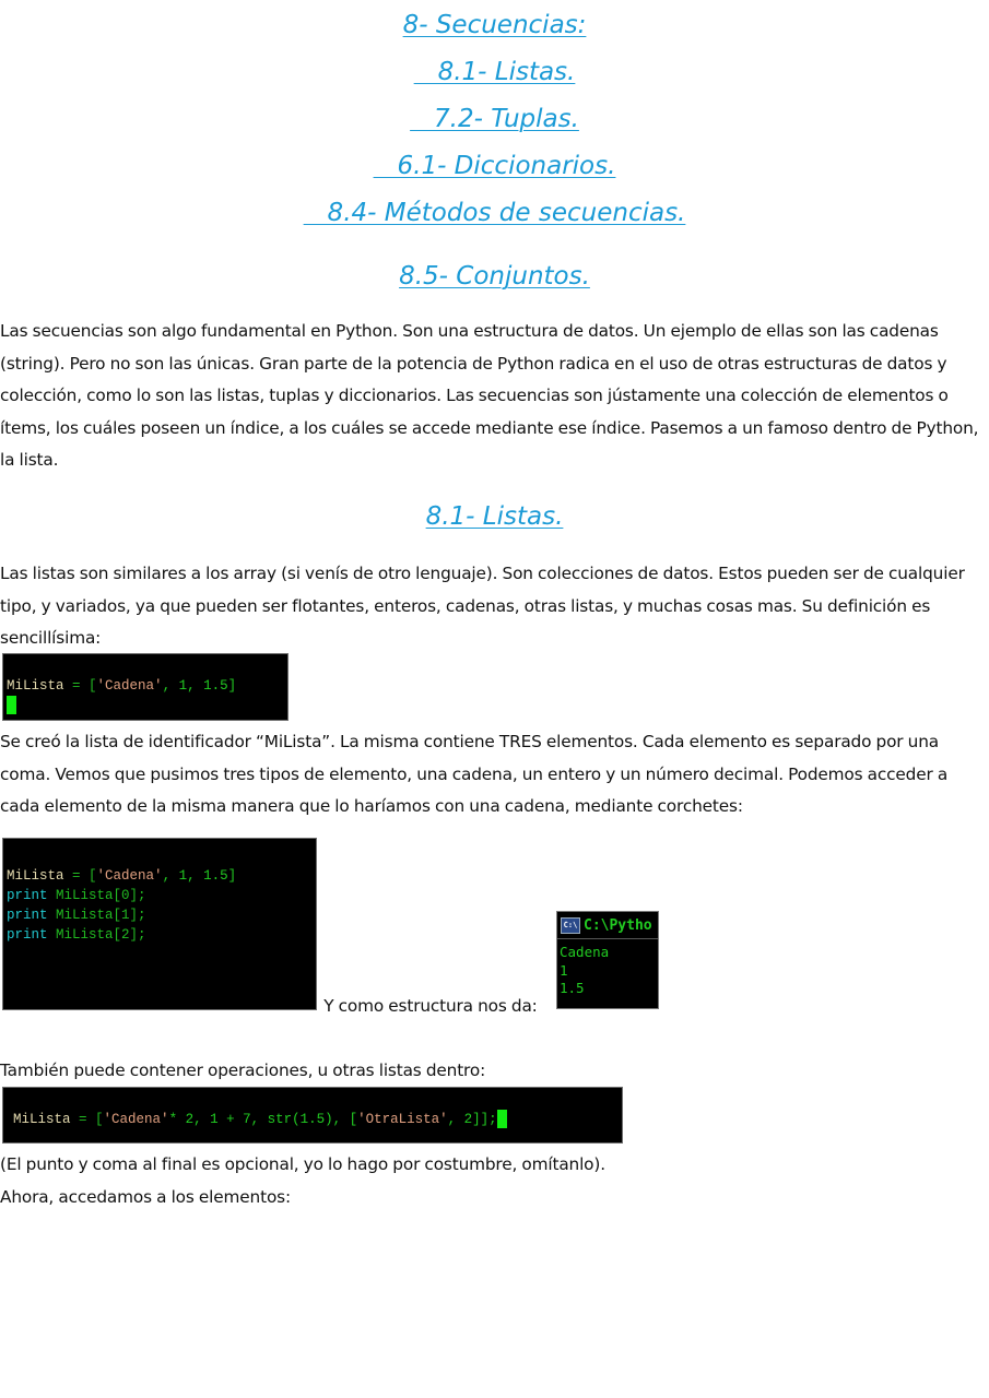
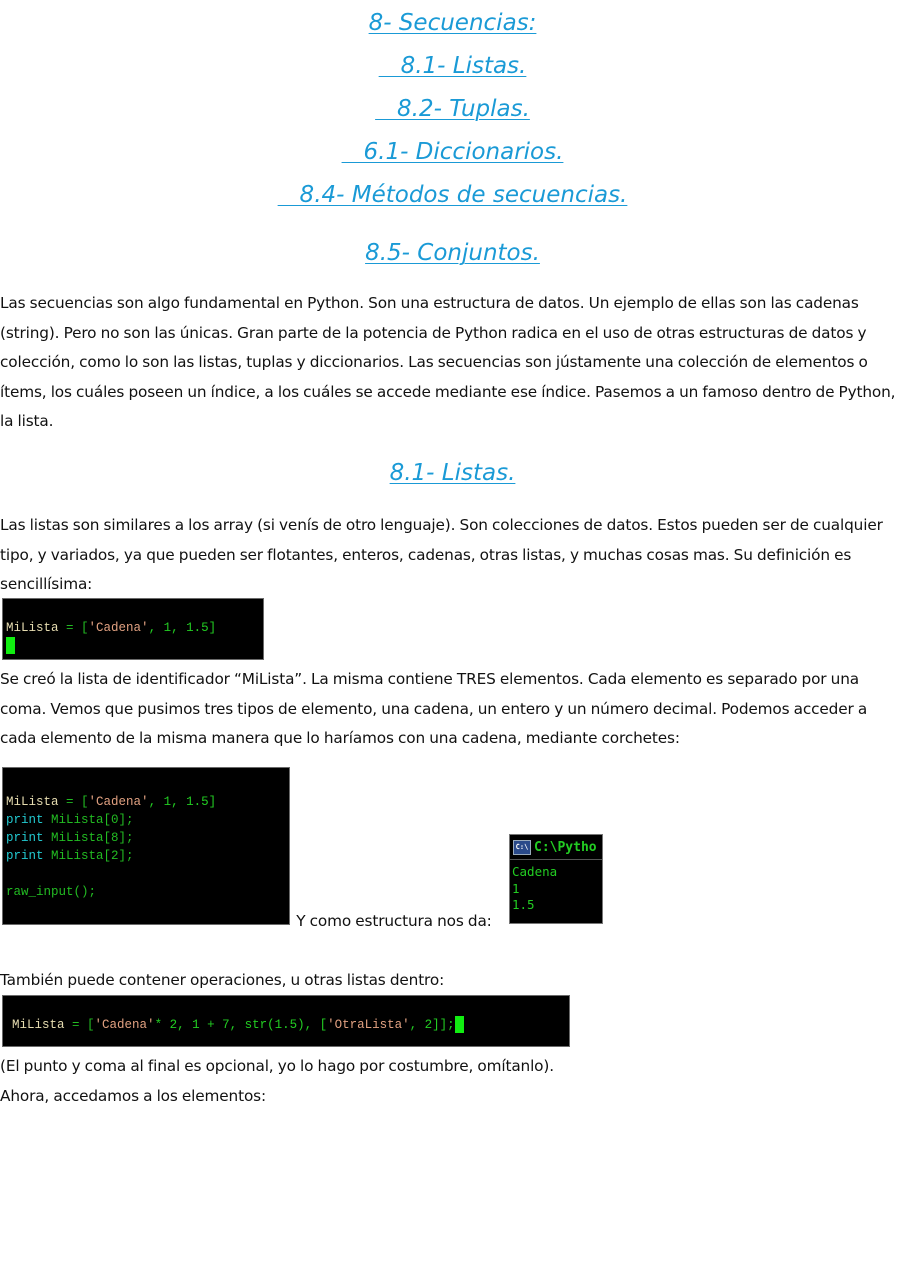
  8- Secuencias:
  8.1- Listas.
- 7.2- Tuplas.
+ 8.2- Tuplas.
  6.1- Diccionarios.
  8.4- Métodos de secuencias.
  8.5- Conjuntos.
  Las secuencias son algo fundamental en Python. Son una estructura de datos. Un ejemplo de ellas son las cadenas (string). Pero no son las únicas. Gran parte de la potencia de Python radica en el uso de otras estructuras de datos y colección, como lo son las listas, tuplas y diccionarios. Las secuencias son jústamente una colección de elementos o ítems, los cuáles poseen un índice, a los cuáles se accede mediante ese índice. Pasemos a un famoso dentro de Python, la lista.
  8.1- Listas.
  Las listas son similares a los array (si venís de otro lenguaje). Son colecciones de datos. Estos pueden ser de cualquier tipo, y variados, ya que pueden ser flotantes, enteros, cadenas, otras listas, y muchas cosas mas. Su definición es sencillísima:
  MiLista = ['Cadena', 1, 1.5]
  Se creó la lista de identificador “MiLista”. La misma contiene TRES elementos. Cada elemento es separado por una coma. Vemos que pusimos tres tipos de elemento, una cadena, un entero y un número decimal. Podemos acceder a cada elemento de la misma manera que lo haríamos con una cadena, mediante corchetes:
  MiLista = ['Cadena', 1, 1.5]
  print MiLista[0];
- print MiLista[1];
+ print MiLista[8];
  print MiLista[2];
+ raw_input();
  Y como estructura nos da:
  C:\
  C:\Pytho
  Cadena
  1
  1.5
  También puede contener operaciones, u otras listas dentro:
  MiLista = ['Cadena'* 2, 1 + 7, str(1.5), ['OtraLista', 2]];
  (El punto y coma al final es opcional, yo lo hago por costumbre, omítanlo).
  Ahora, accedamos a los elementos:
